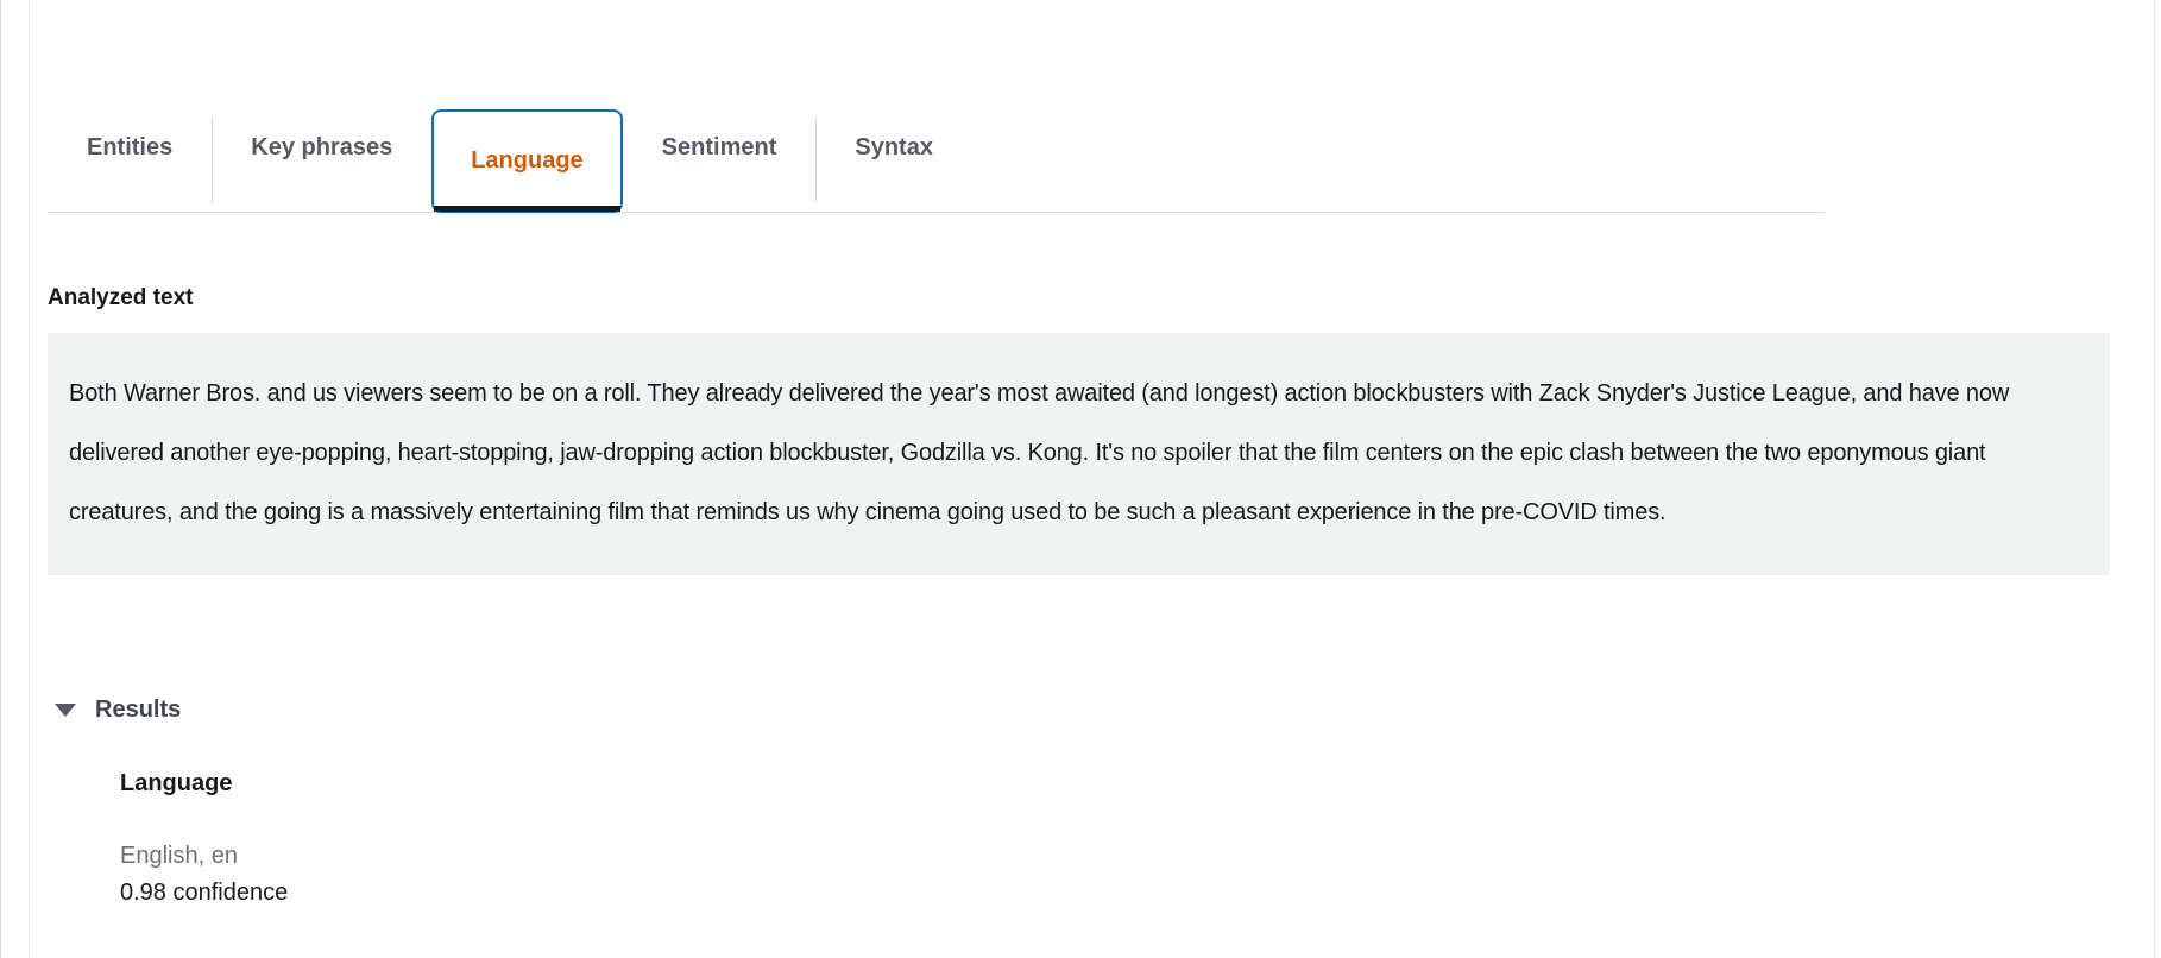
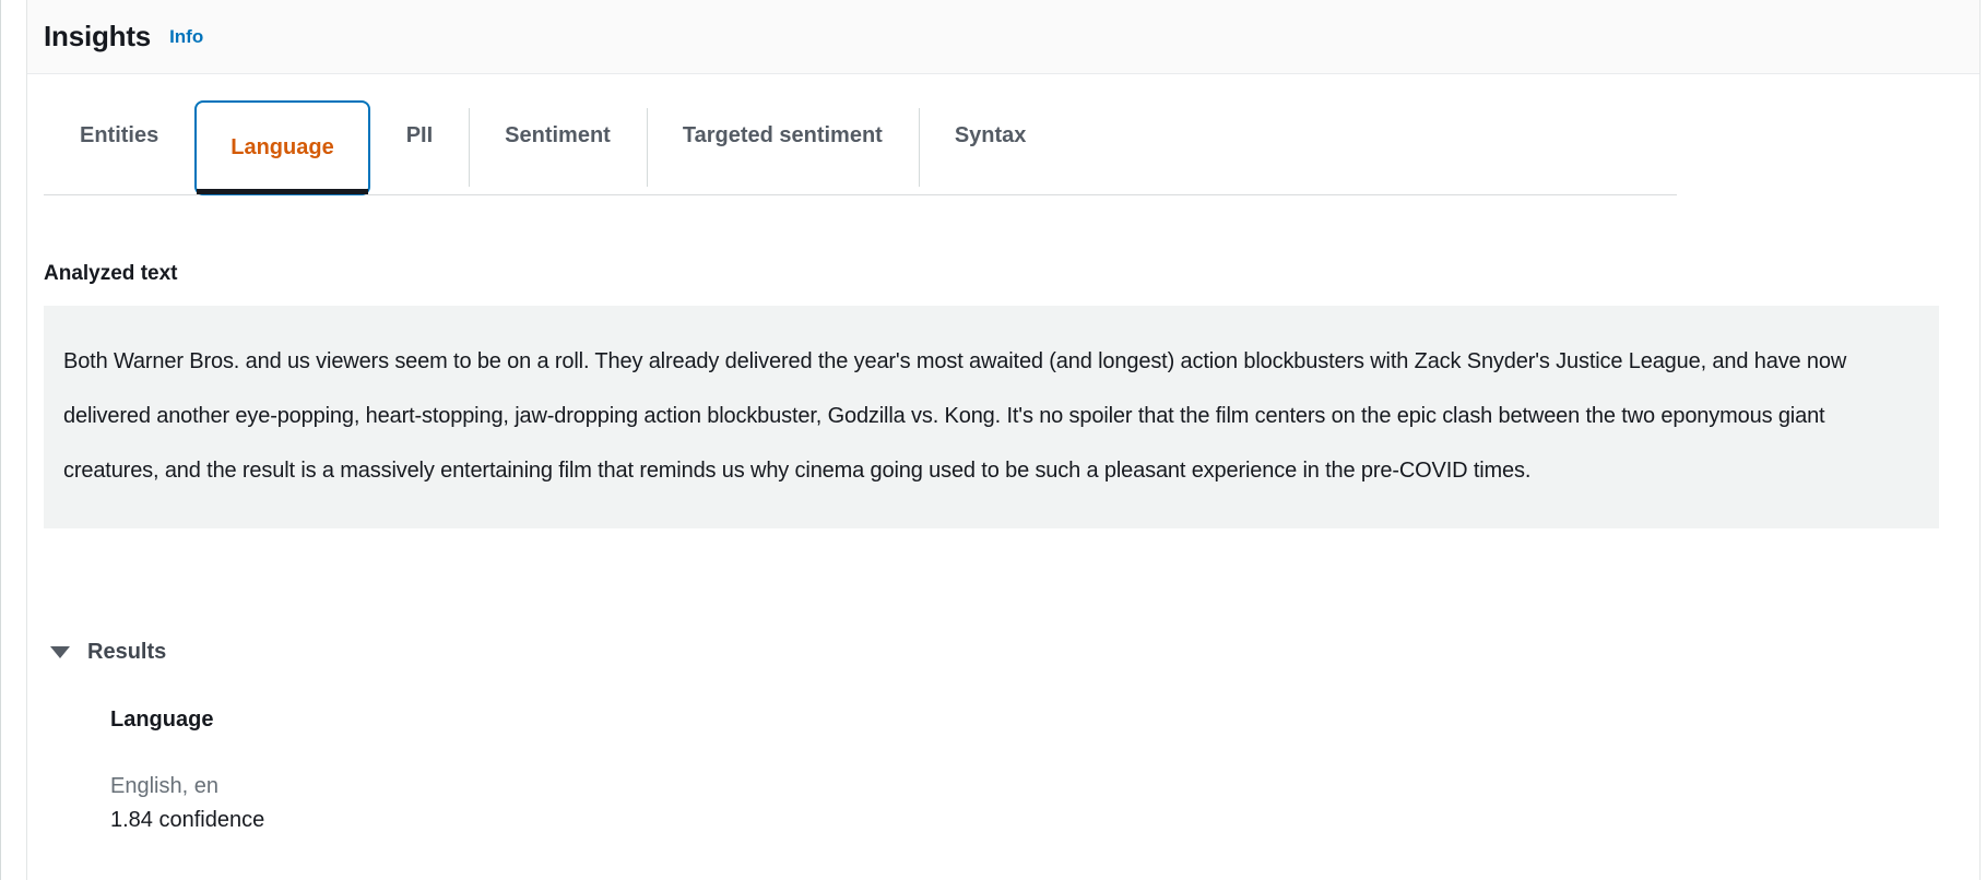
+ Insights
+ Info
  Entities
- Key phrases
  Language
+ PII
  Sentiment
+ Targeted sentiment
  Syntax
  Analyzed text
- Both Warner Bros. and us viewers seem to be on a roll. They already delivered the year's most awaited (and longest) action blockbusters with Zack Snyder's Justice League, and have now delivered another eye-popping, heart-stopping, jaw-dropping action blockbuster, Godzilla vs. Kong. It's no spoiler that the film centers on the epic clash between the two eponymous giant creatures, and the going is a massively entertaining film that reminds us why cinema going used to be such a pleasant experience in the pre-COVID times.
+ Both Warner Bros. and us viewers seem to be on a roll. They already delivered the year's most awaited (and longest) action blockbusters with Zack Snyder's Justice League, and have now delivered another eye-popping, heart-stopping, jaw-dropping action blockbuster, Godzilla vs. Kong. It's no spoiler that the film centers on the epic clash between the two eponymous giant creatures, and the result is a massively entertaining film that reminds us why cinema going used to be such a pleasant experience in the pre-COVID times.
  Results
  Language
  English, en
- 0.98 confidence
+ 1.84 confidence
